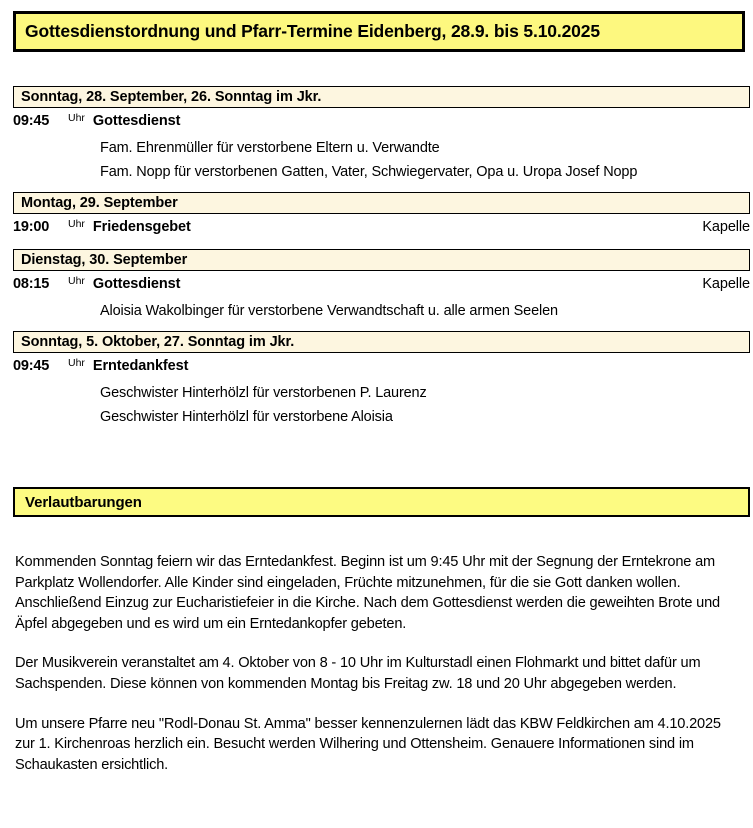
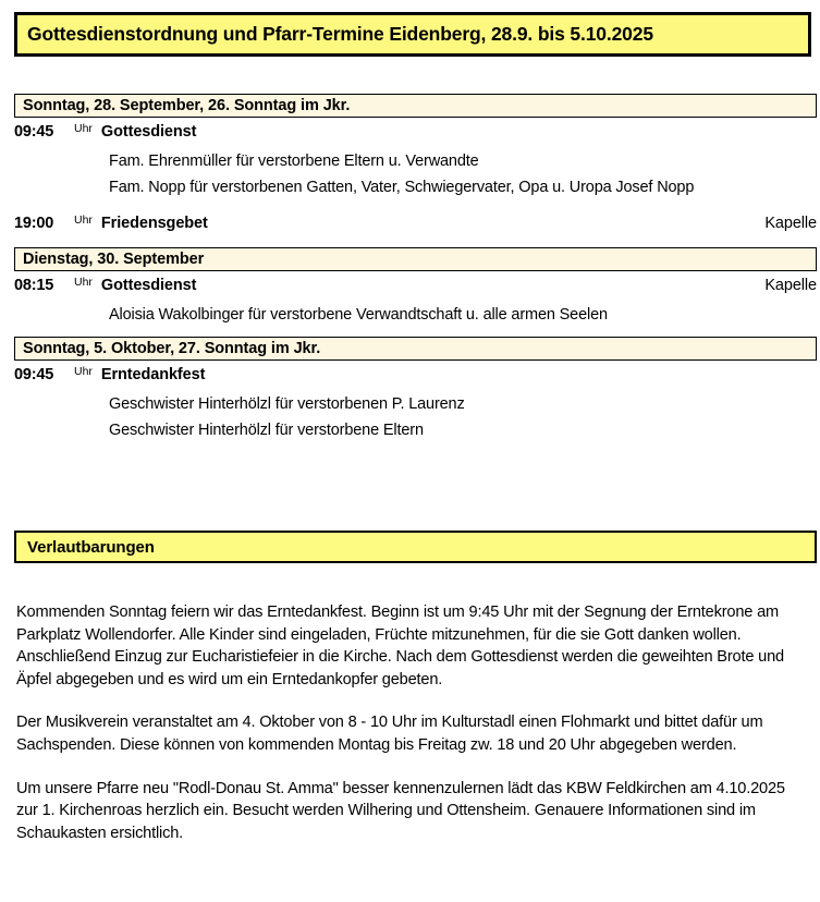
  Gottesdienstordnung und Pfarr-Termine Eidenberg, 28.9. bis 5.10.2025
  Sonntag, 28. September, 26. Sonntag im Jkr.
  09:45
  Uhr
  Gottesdienst
  Fam. Ehrenmüller für verstorbene Eltern u. Verwandte
  Fam. Nopp für verstorbenen Gatten, Vater, Schwiegervater, Opa u. Uropa Josef Nopp
- Montag, 29. September
  19:00
  Uhr
  Friedensgebet
  Kapelle
  Dienstag, 30. September
  08:15
  Uhr
  Gottesdienst
  Kapelle
  Aloisia Wakolbinger für verstorbene Verwandtschaft u. alle armen Seelen
  Sonntag, 5. Oktober, 27. Sonntag im Jkr.
  09:45
  Uhr
  Erntedankfest
  Geschwister Hinterhölzl für verstorbenen P. Laurenz
- Geschwister Hinterhölzl für verstorbene Aloisia
+ Geschwister Hinterhölzl für verstorbene Eltern
  Verlautbarungen
  Kommenden Sonntag feiern wir das Erntedankfest. Beginn ist um 9:45 Uhr mit der Segnung der Erntekrone am Parkplatz Wollendorfer. Alle Kinder sind eingeladen, Früchte mitzunehmen, für die sie Gott danken wollen. Anschließend Einzug zur Eucharistiefeier in die Kirche. Nach dem Gottesdienst werden die geweihten Brote und Äpfel abgegeben und es wird um ein Erntedankopfer gebeten.
  Der Musikverein veranstaltet am 4. Oktober von 8 - 10 Uhr im Kulturstadl einen Flohmarkt und bittet dafür um Sachspenden. Diese können von kommenden Montag bis Freitag zw. 18 und 20 Uhr abgegeben werden.
  Um unsere Pfarre neu "Rodl-Donau St. Amma" besser kennenzulernen lädt das KBW Feldkirchen am 4.10.2025 zur 1. Kirchenroas herzlich ein. Besucht werden Wilhering und Ottensheim. Genauere Informationen sind im Schaukasten ersichtlich.
